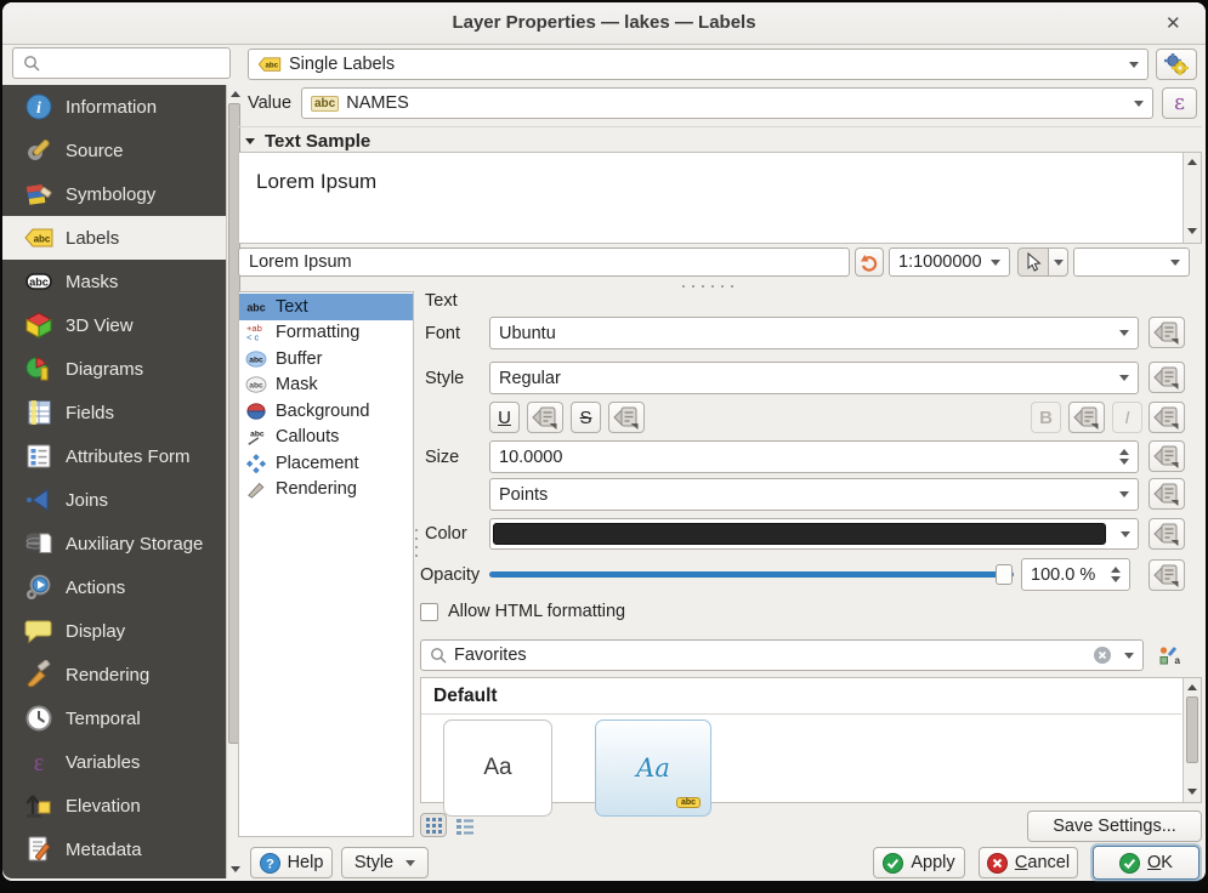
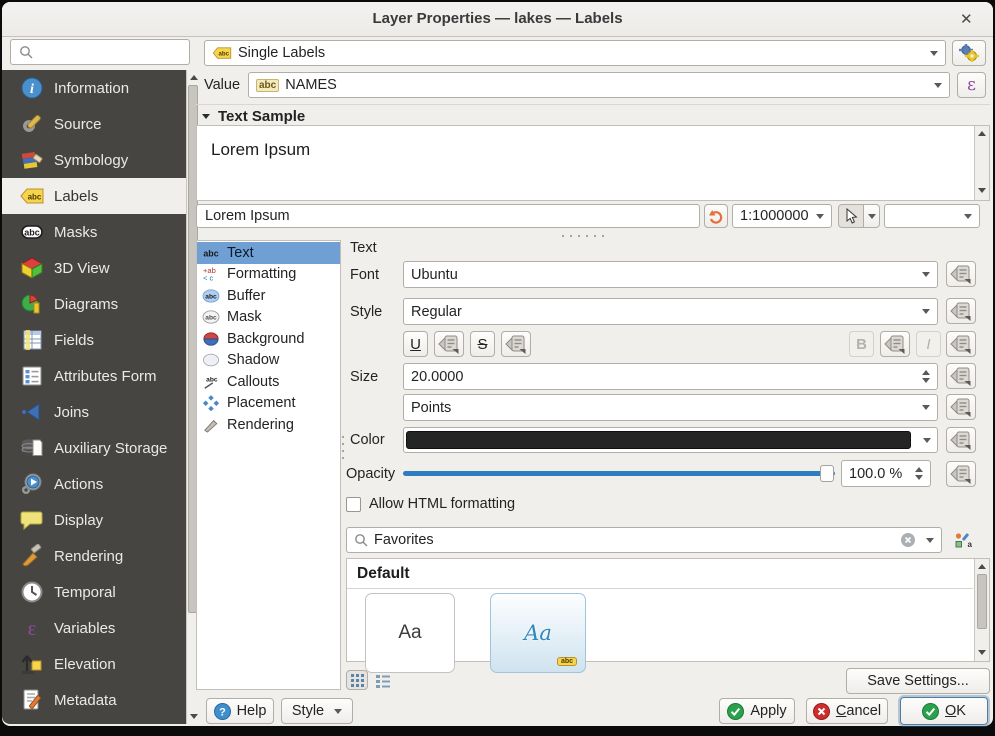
  Layer Properties — lakes — Labels
  ✕
  i
  Information
  Source
  Symbology
  abc
  Labels
  abc
  Masks
  3D View
  Diagrams
  Fields
  Attributes Form
  Joins
  Auxiliary Storage
  Actions
  Display
  Rendering
  Temporal
  ε
  Variables
  Elevation
  Metadata
  Single Labels
  Value
  abc
  NAMES
  ε
  Text Sample
  Lorem Ipsum
  Lorem Ipsum
  1:1000000
  abc
  Text
  +ab
  < c
  Formatting
  Buffer
  Mask
  Background
+ Shadow
  Callouts
  Placement
  Rendering
  Text
  Font
  Ubuntu
  Style
  Regular
  U
  S
  B
  I
  Size
- 10.0000
+ 20.0000
  Points
  Color
  Opacity
  100.0 %
  Allow HTML formatting
  Favorites
  a
  Default
  Aa
  Aa
  Save Settings...
  ?
  Help
  Style
  Apply
  Cancel
  OK
